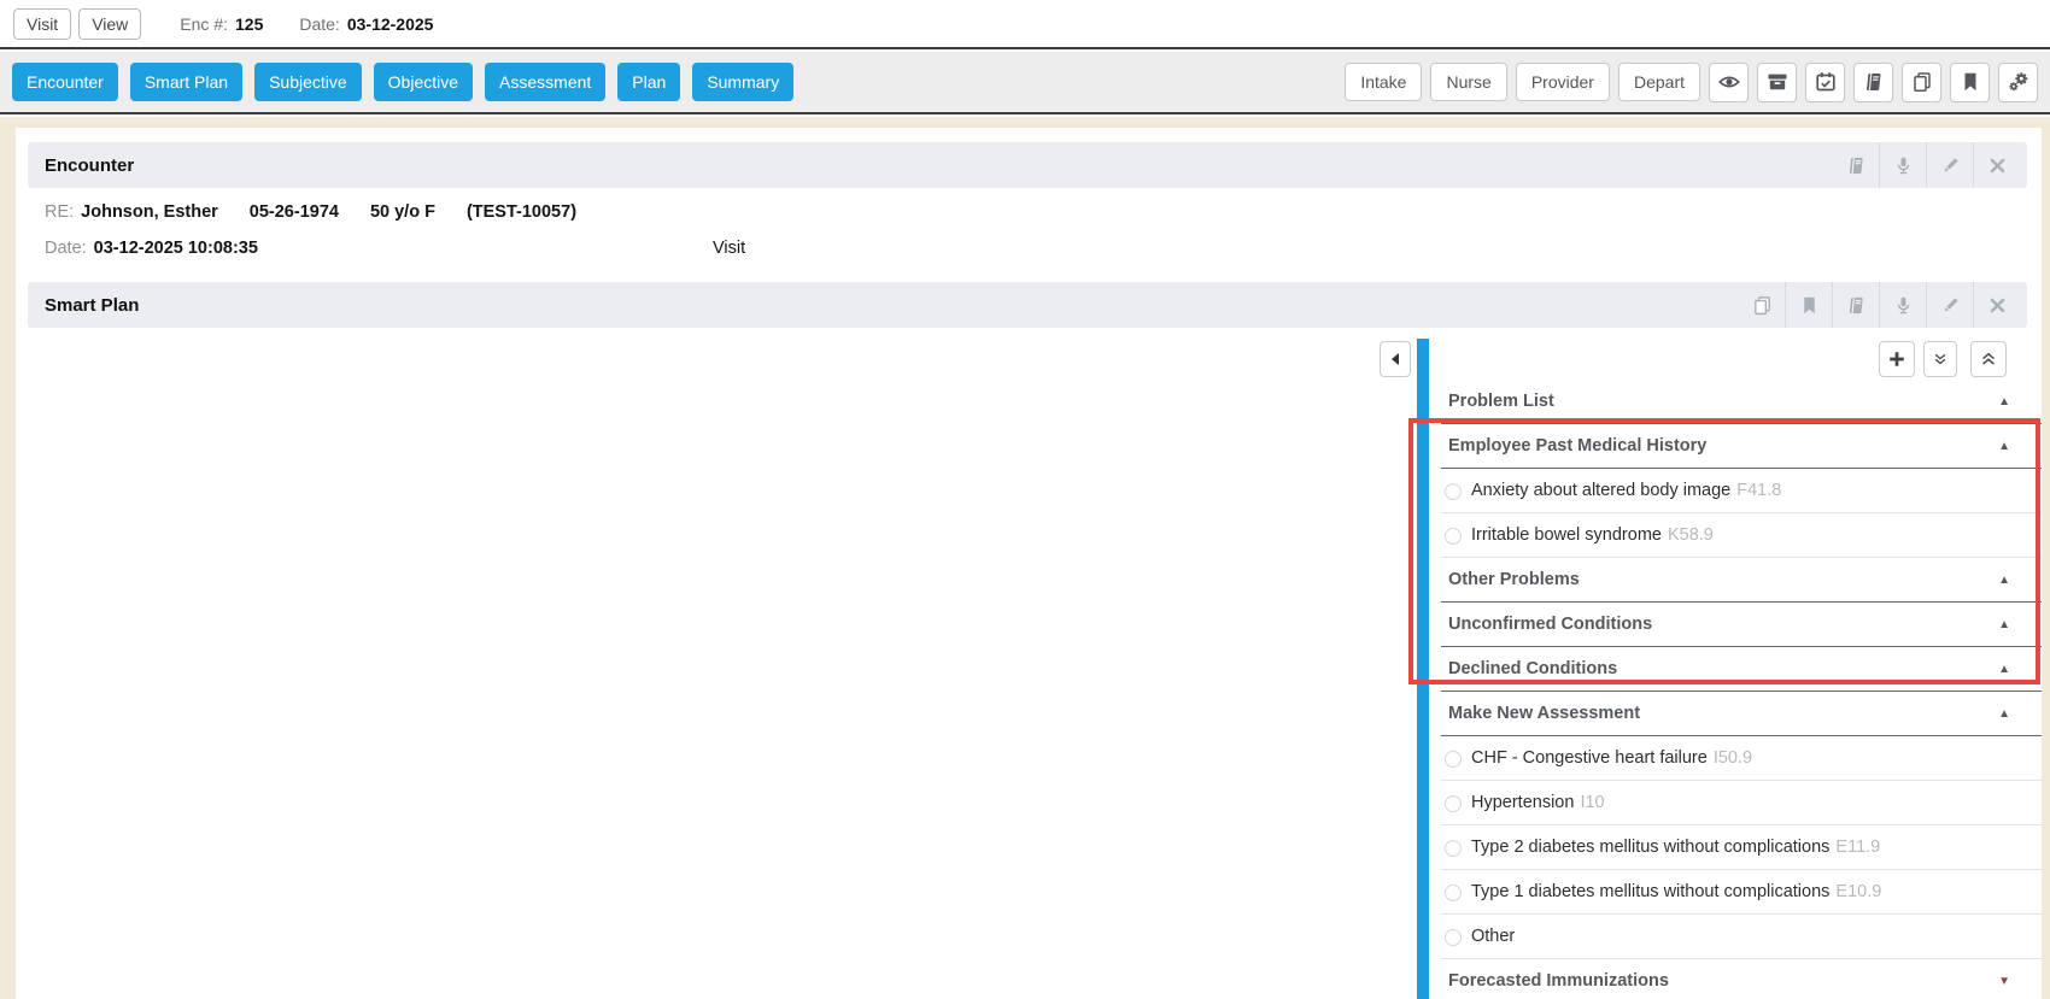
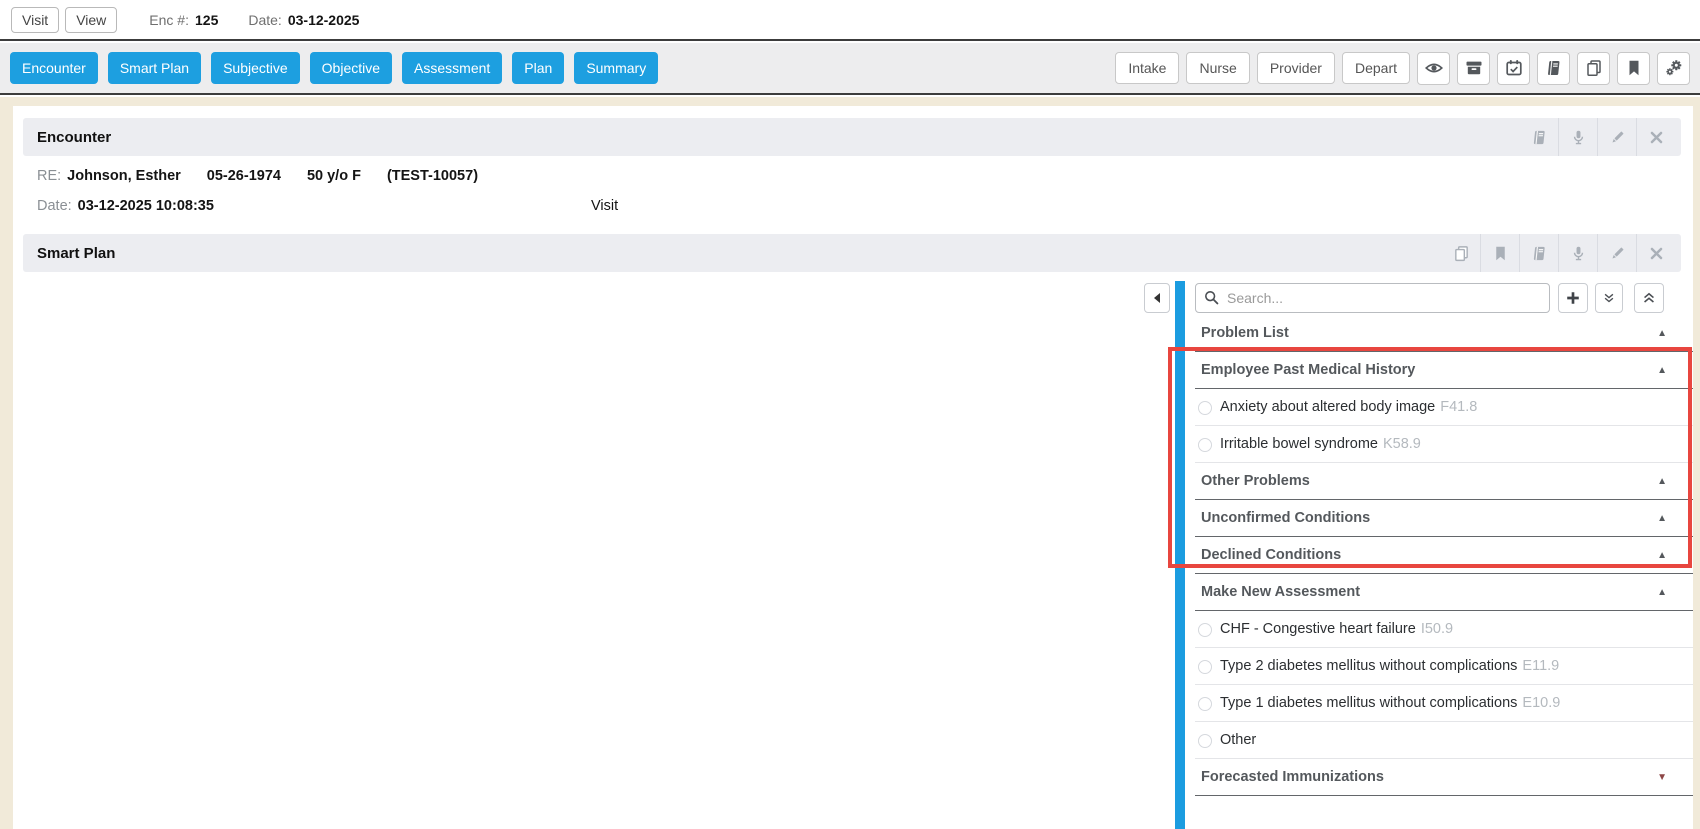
  Visit
  View
  Enc #:
  125
  Date:
  03-12-2025
  Encounter
  Smart Plan
  Subjective
  Objective
  Assessment
  Plan
  Summary
  Intake
  Nurse
  Provider
  Depart
  Encounter
  RE:
  Johnson, Esther
  05-26-1974
  50 y/o F
  (TEST-10057)
  Date:
  03-12-2025 10:08:35
  Visit
  Smart Plan
+ Search...
  Problem List
  ▲
  Employee Past Medical History
  ▲
  Anxiety about altered body image
  F41.8
  Irritable bowel syndrome
  K58.9
  Other Problems
  ▲
  Unconfirmed Conditions
  ▲
  Declined Conditions
  ▲
  Make New Assessment
  ▲
  CHF - Congestive heart failure
  I50.9
- Hypertension
- I10
  Type 2 diabetes mellitus without complications
  E11.9
  Type 1 diabetes mellitus without complications
  E10.9
  Other
  Forecasted Immunizations
  ▼
